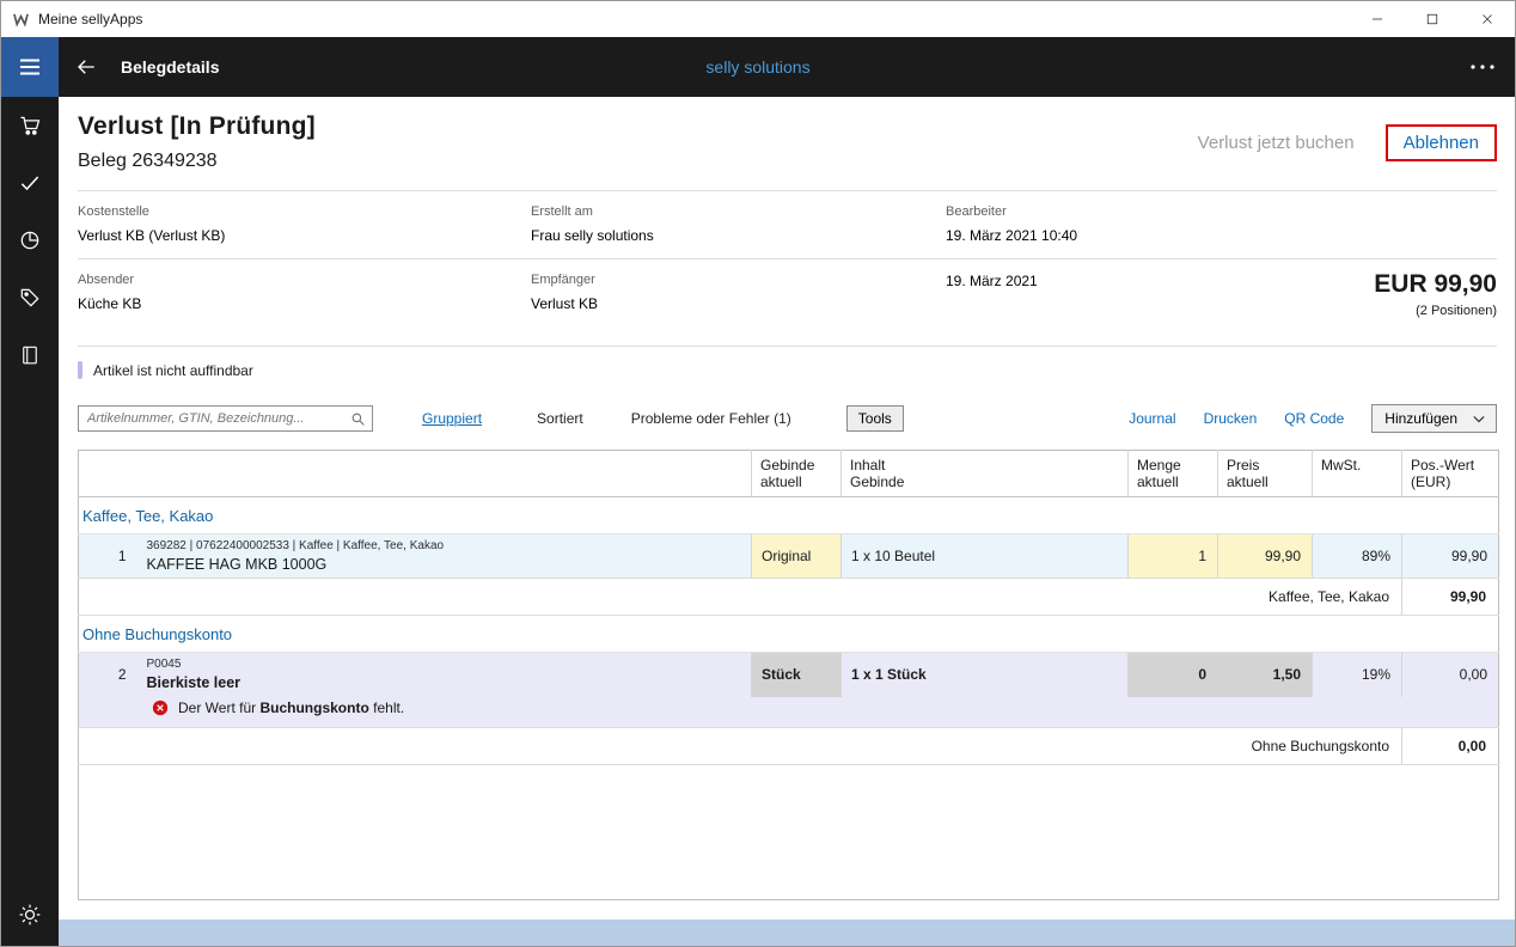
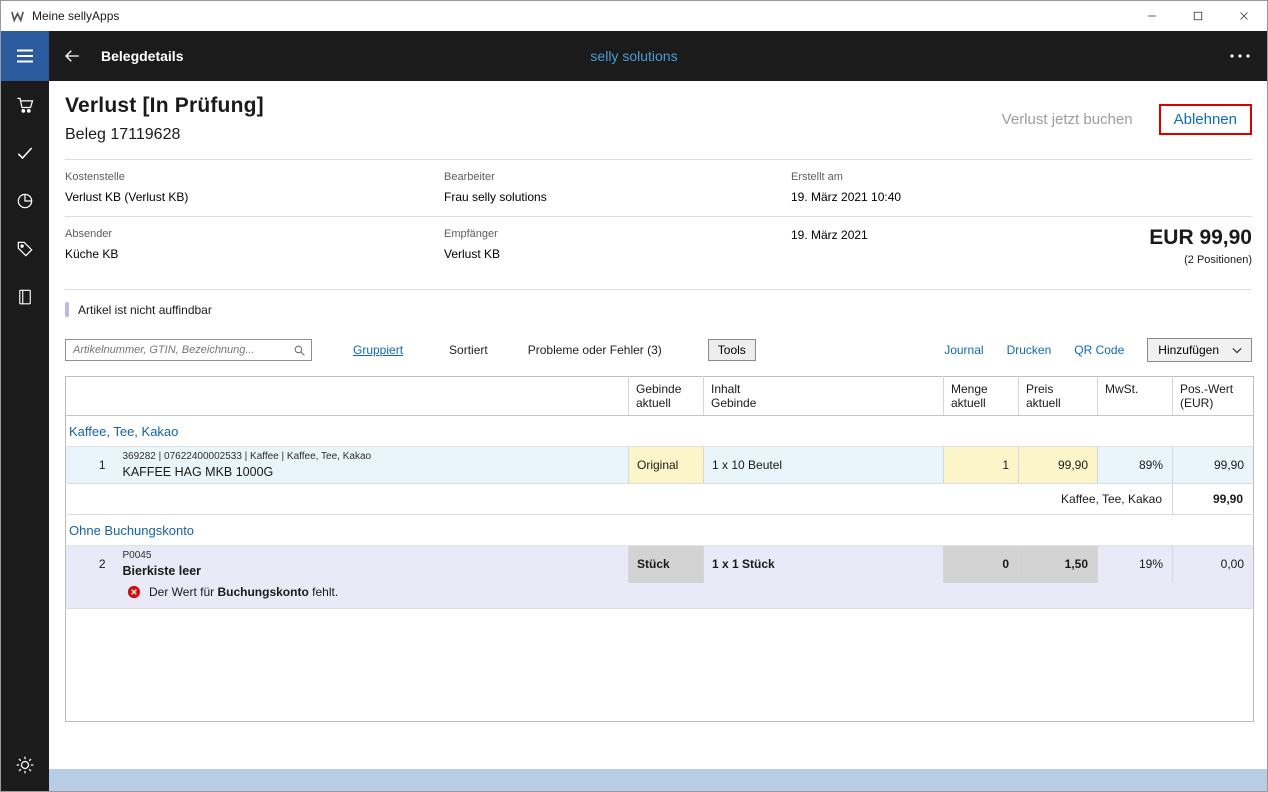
  Meine sellyApps
  Belegdetails
  selly solutions
  Verlust [In Prüfung]
- Beleg 26349238
+ Beleg 17119628
  Verlust jetzt buchen
  Ablehnen
  Kostenstelle
  Verlust KB (Verlust KB)
- Erstellt am
+ Bearbeiter
  Frau selly solutions
- Bearbeiter
+ Erstellt am
  19. März 2021 10:40
  Absender
  Küche KB
  Empfänger
  Verlust KB
  19. März 2021
  EUR 99,90
  (2 Positionen)
  Artikel ist nicht auffindbar
  Artikelnummer, GTIN, Bezeichnung...
  Gruppiert
  Sortiert
- Probleme oder Fehler (1)
+ Probleme oder Fehler (3)
  Tools
  Journal
  Drucken
  QR Code
  Hinzufügen
  		Gebinde aktuell	Inhalt Gebinde	Menge aktuell	Preis aktuell	MwSt.	Pos.-Wert (EUR)
  Kaffee, Tee, Kakao
  1	369282 | 07622400002533 | Kaffee | Kaffee, Tee, Kakao KAFFEE HAG MKB 1000G	Original	1 x 10 Beutel	1	99,90	89%	99,90
  Kaffee, Tee, Kakao	99,90
  Ohne Buchungskonto
  2	P0045 Bierkiste leer	Stück	1 x 1 Stück	0	1,50	19%	0,00
  Der Wert für Buchungskonto fehlt.
- Ohne Buchungskonto	0,00
